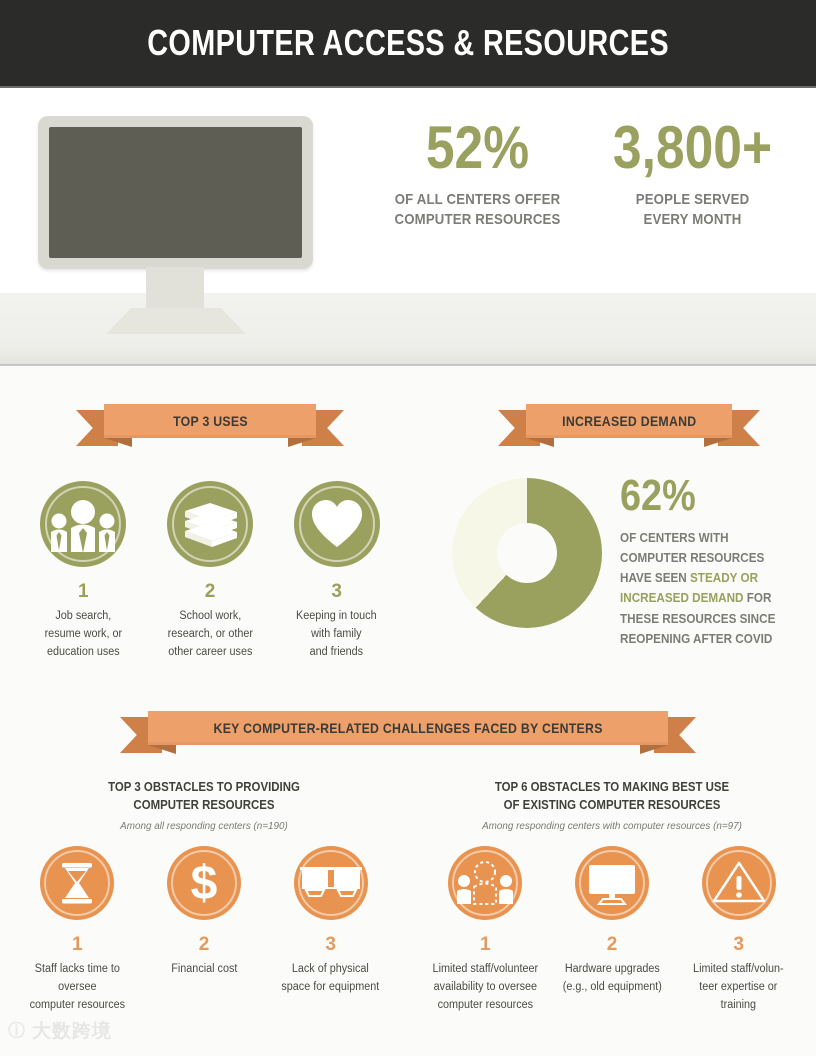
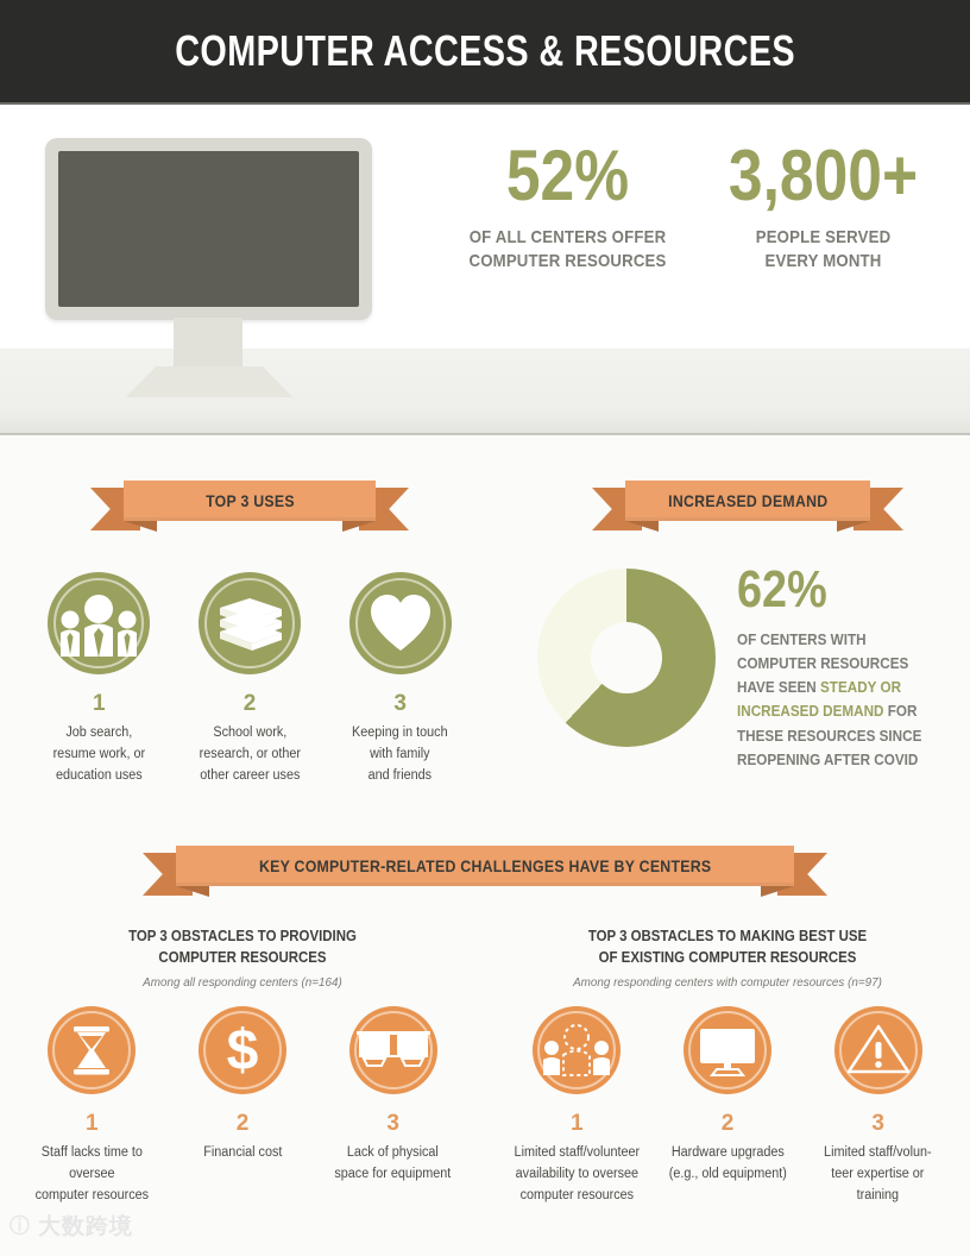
  COMPUTER ACCESS & RESOURCES
  52%
  OF ALL CENTERS OFFER
  COMPUTER RESOURCES
  3,800+
  PEOPLE SERVED
  EVERY MONTH
  TOP 3 USES
  INCREASED DEMAND
  1
  Job search,
  resume work, or
  education uses
  2
  School work,
  research, or other
  other career uses
  3
  Keeping in touch
  with family
  and friends
  62%
  OF CENTERS WITH COMPUTER RESOURCES HAVE SEEN STEADY OR INCREASED DEMAND FOR THESE RESOURCES SINCE REOPENING AFTER COVID
- KEY COMPUTER-RELATED CHALLENGES FACED BY CENTERS
+ KEY COMPUTER-RELATED CHALLENGES HAVE BY CENTERS
  TOP 3 OBSTACLES TO PROVIDING
  COMPUTER RESOURCES
- Among all responding centers (n=190)
+ Among all responding centers (n=164)
- TOP 6 OBSTACLES TO MAKING BEST USE
+ TOP 3 OBSTACLES TO MAKING BEST USE
  OF EXISTING COMPUTER RESOURCES
  Among responding centers with computer resources (n=97)
  1
  Staff lacks time to oversee
  computer resources
  $
  2
  Financial cost
  3
  Lack of physical
  space for equipment
  1
  Limited staff/volunteer
  availability to oversee
  computer resources
  2
  Hardware upgrades
  (e.g., old equipment)
  3
  Limited staff/volun-
  teer expertise or
  training
